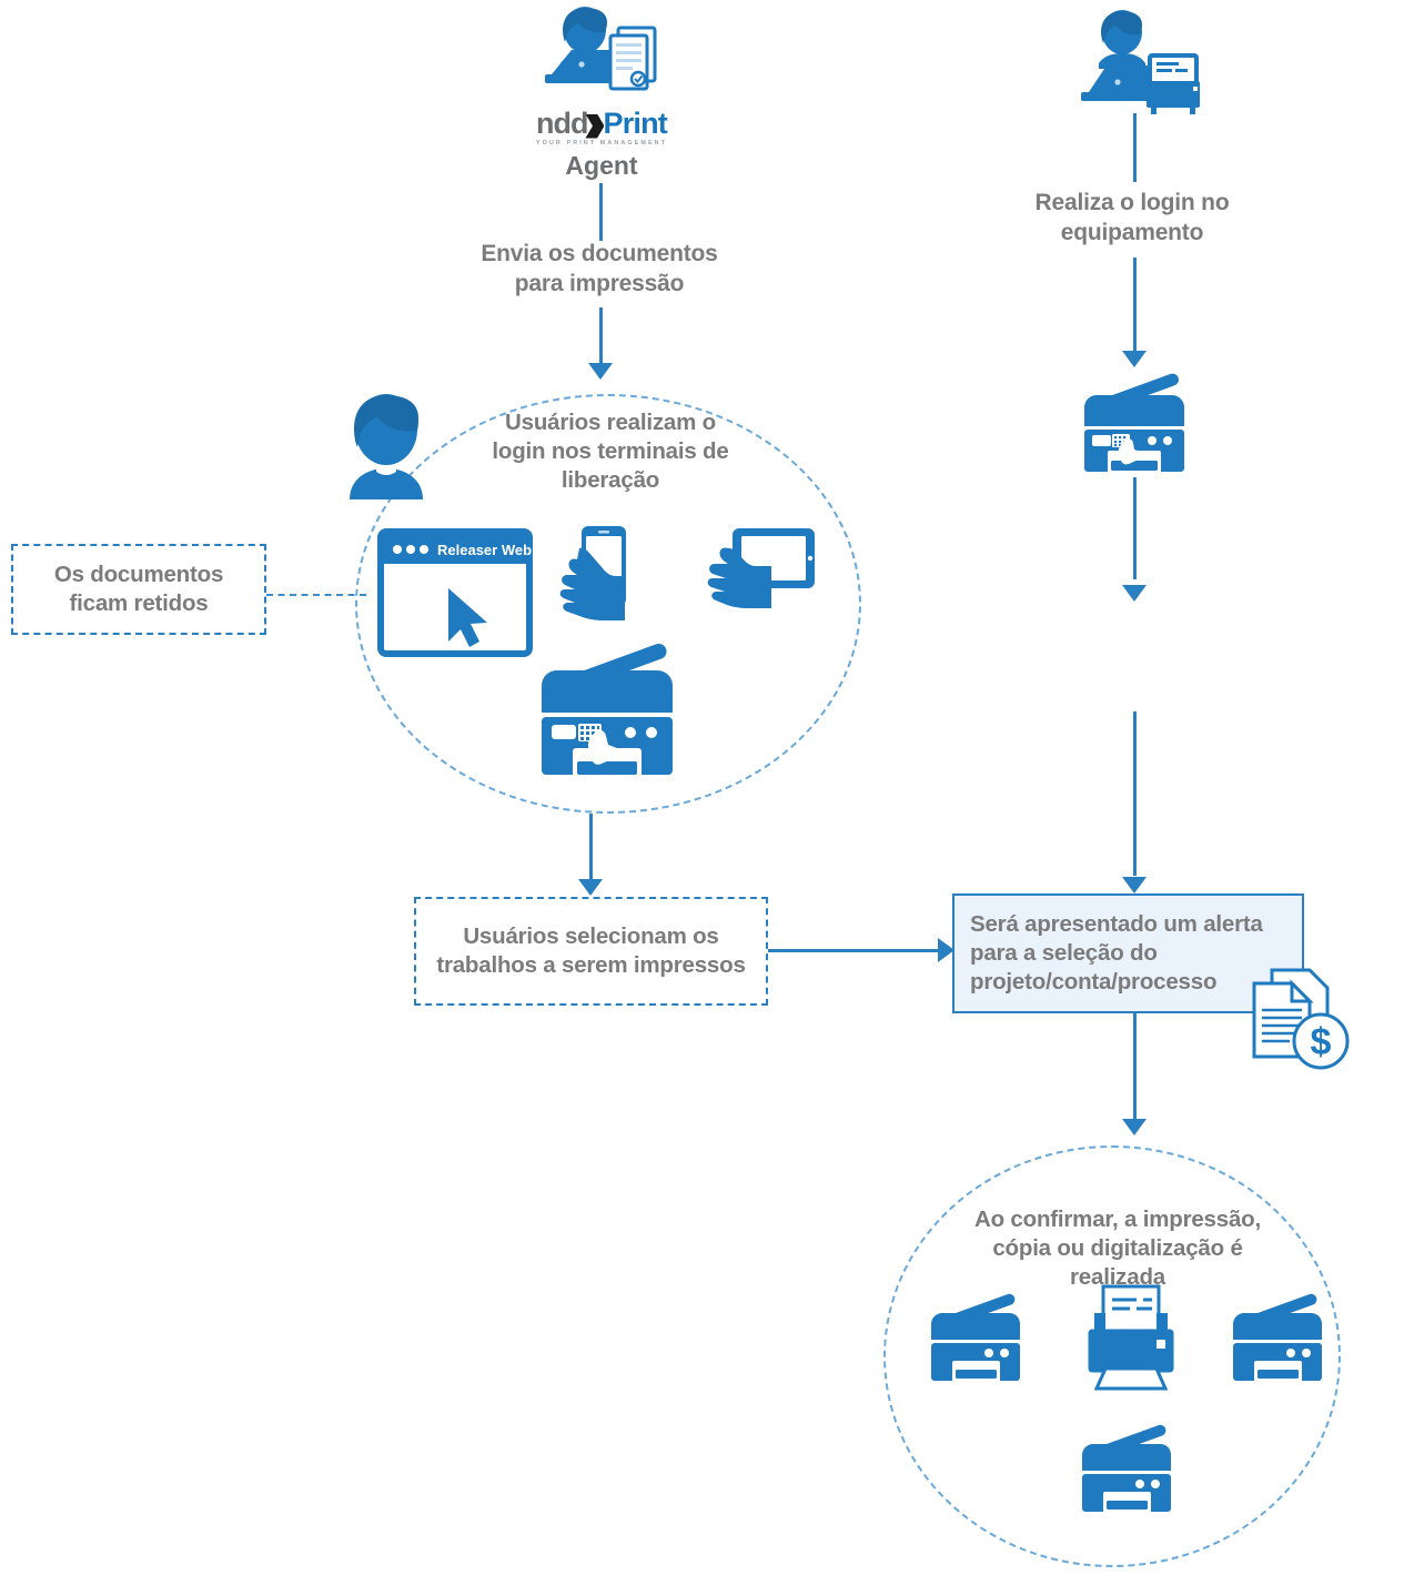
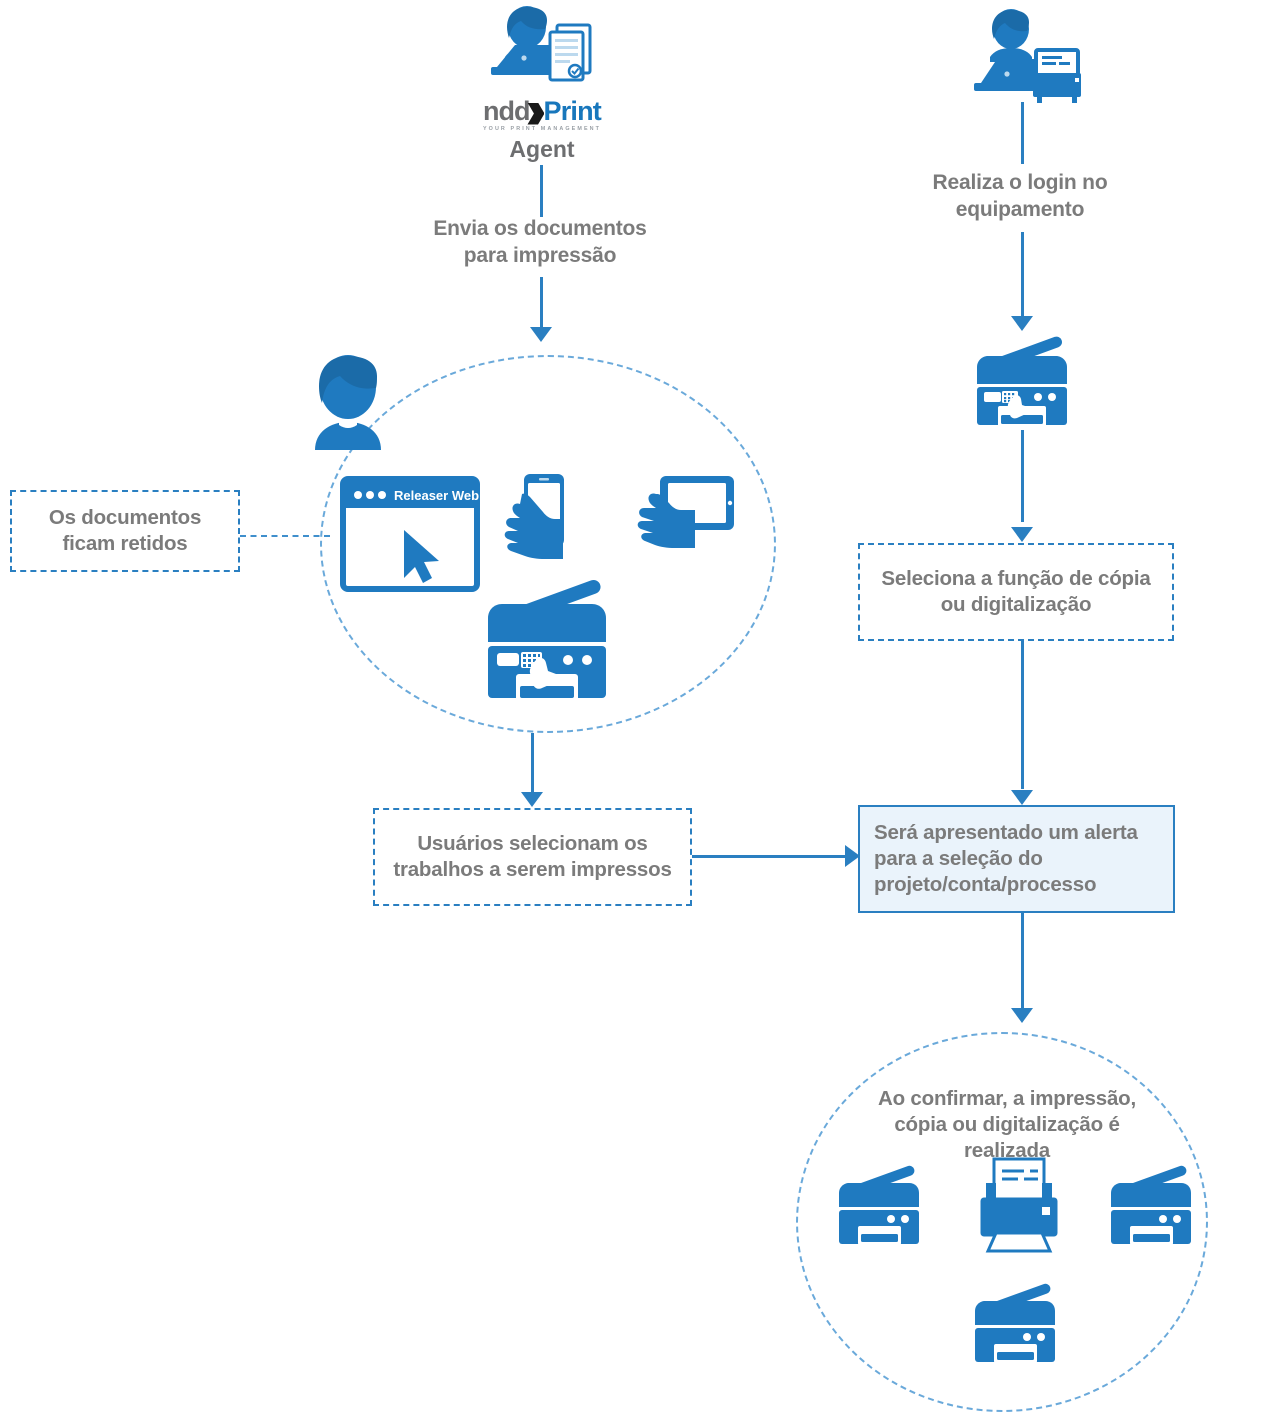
  ndd
  Print
  Agent
  Envia os documentos
  para impressão
- Usuários realizam o
- login nos terminais de
- liberação
  Releaser Web
  Os documentos
  ficam retidos
  Usuários selecionam os
  trabalhos a serem impressos
  Realiza o login no
  equipamento
+ Seleciona a função de cópia
+ ou digitalização
  Será apresentado um alerta
  para a seleção do
  projeto/conta/processo
- $
  Ao confirmar, a impressão,
  cópia ou digitalização é
  realizada
